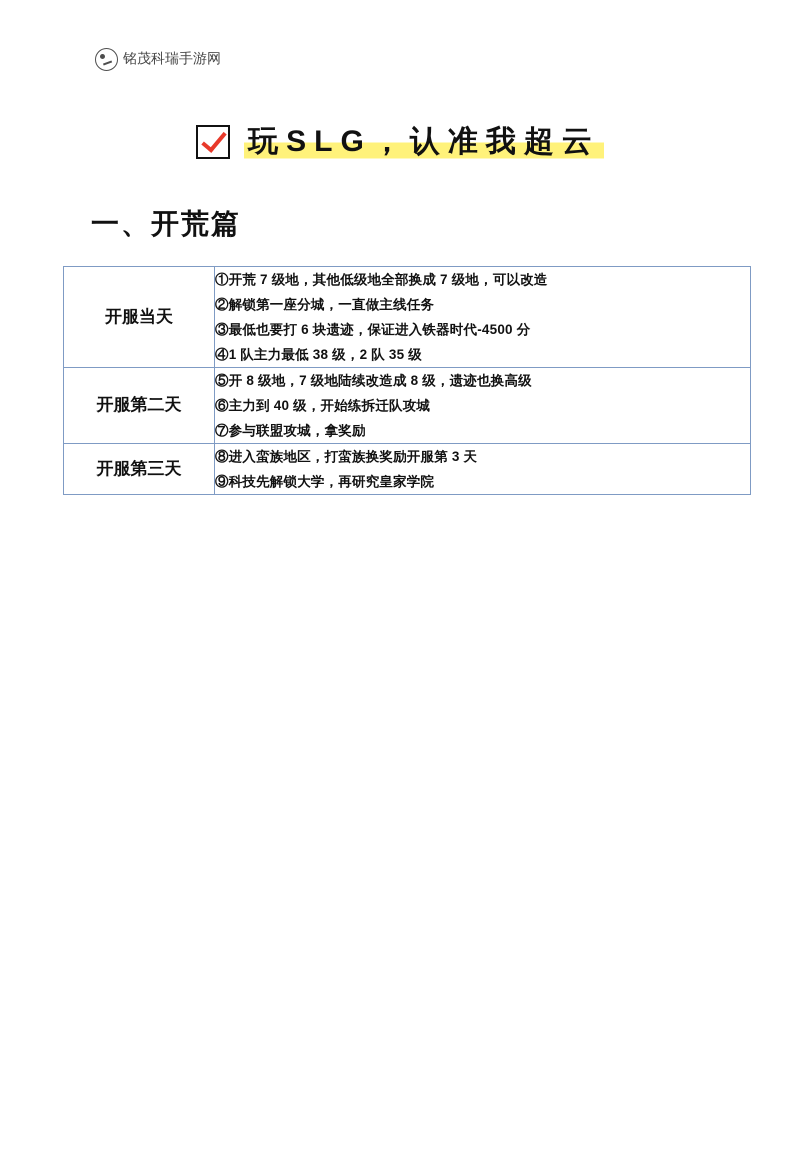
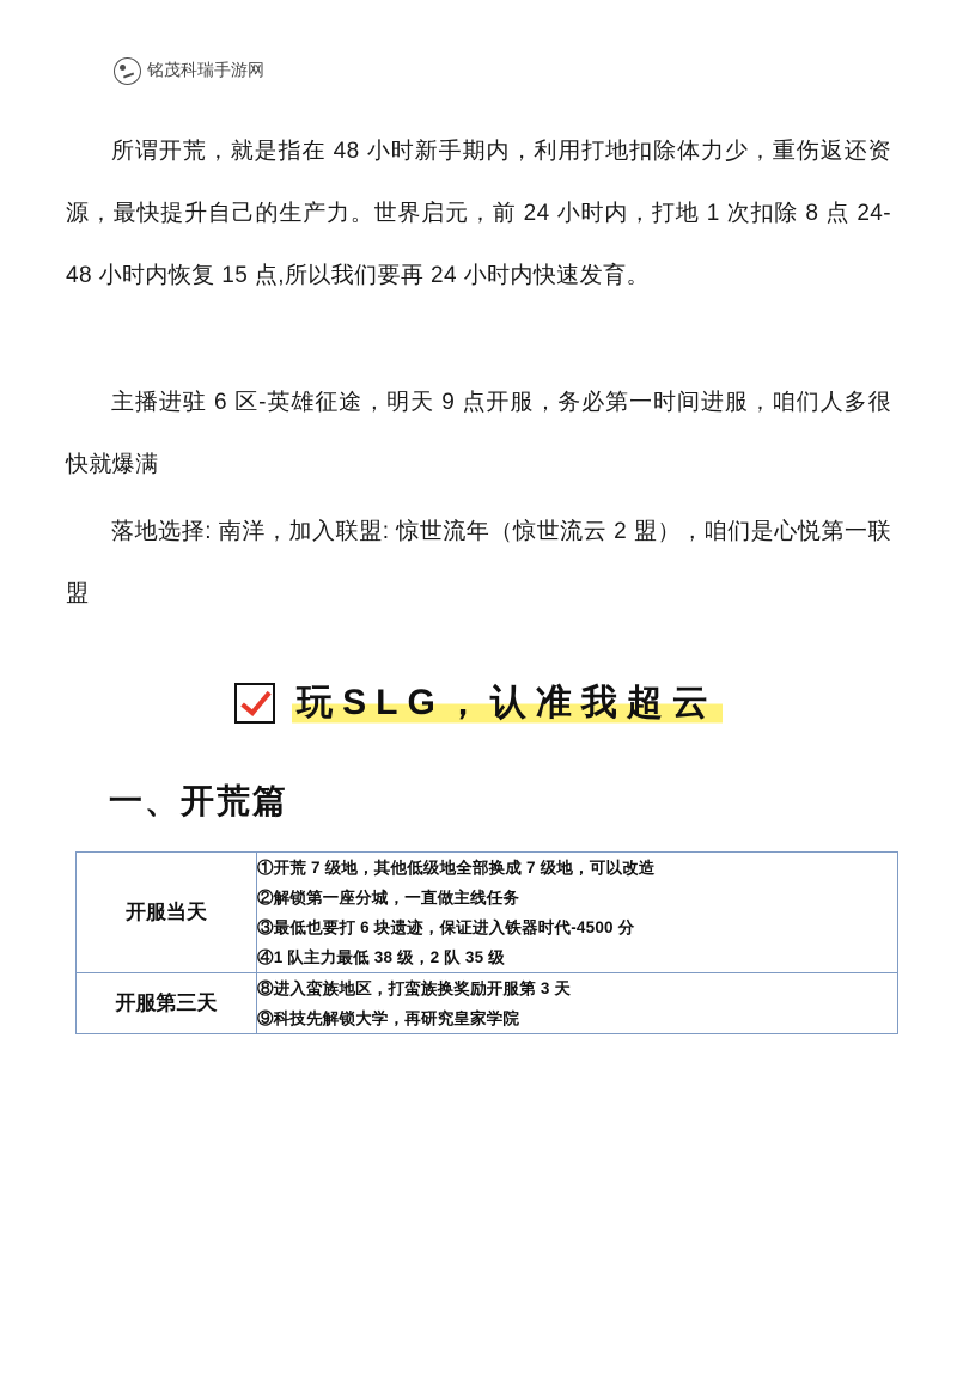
  铭茂科瑞手游网
+ 所谓开荒，就是指在 48 小时新手期内，利用打地扣除体力少，重伤返还资源，最快提升自己的生产力。世界启元，前 24 小时内，打地 1 次扣除 8 点 24-48 小时内恢复 15 点,所以我们要再 24 小时内快速发育。
+ 主播进驻 6 区-英雄征途，明天 9 点开服，务必第一时间进服，咱们人多很快就爆满
+ 落地选择: 南洋，加入联盟: 惊世流年（惊世流云 2 盟），咱们是心悦第一联盟
  玩SLG，认准我超云
  一、开荒篇
  开服当天	①开荒 7 级地，其他低级地全部换成 7 级地，可以改造 ②解锁第一座分城，一直做主线任务 ③最低也要打 6 块遗迹，保证进入铁器时代-4500 分 ④1 队主力最低 38 级，2 队 35 级
- 开服第二天	⑤开 8 级地，7 级地陆续改造成 8 级，遗迹也换高级 ⑥主力到 40 级，开始练拆迁队攻城 ⑦参与联盟攻城，拿奖励
  开服第三天	⑧进入蛮族地区，打蛮族换奖励开服第 3 天 ⑨科技先解锁大学，再研究皇家学院
